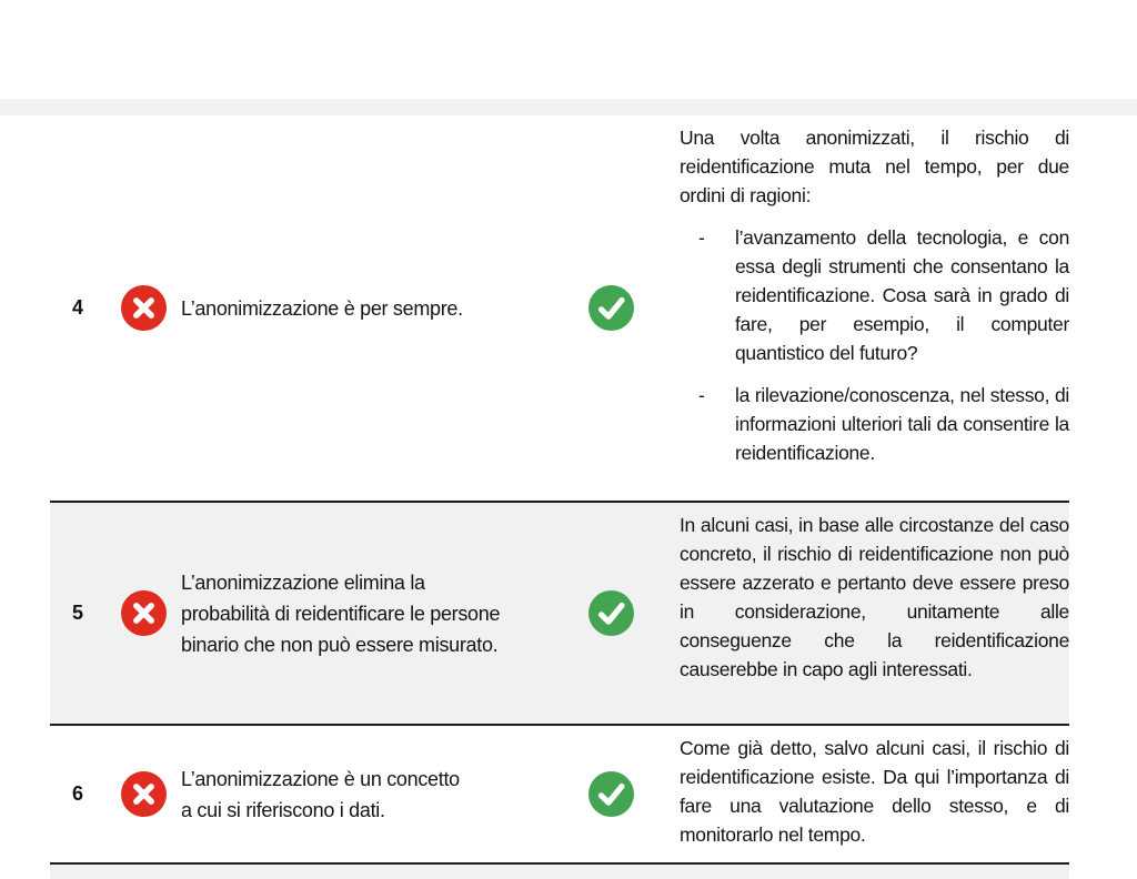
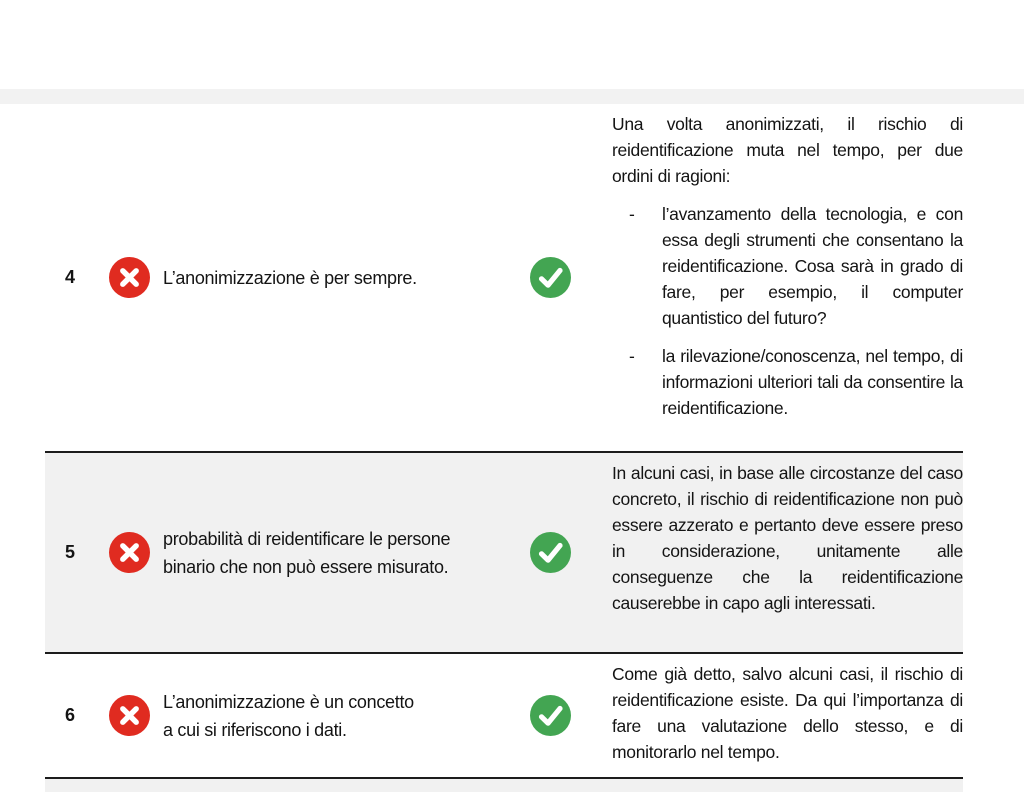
  4
  L’anonimizzazione è per sempre.
  Una volta anonimizzati, il rischio di reidentificazione muta nel tempo, per due ordini di ragioni:
  -
  l’avanzamento della tecnologia, e con essa degli strumenti che consentano la reidentificazione. Cosa sarà in grado di fare, per esempio, il computer quantistico del futuro?
  -
- la rilevazione/conoscenza, nel stesso, di informazioni ulteriori tali da consentire la reidentificazione.
+ la rilevazione/conoscenza, nel tempo, di informazioni ulteriori tali da consentire la reidentificazione.
  5
- L’anonimizzazione elimina la
  probabilità di reidentificare le persone
  binario che non può essere misurato.
  In alcuni casi, in base alle circostanze del caso concreto, il rischio di reidentificazione non può essere azzerato e pertanto deve essere preso in considerazione, unitamente alle conseguenze che la reidentificazione causerebbe in capo agli interessati.
  6
  L’anonimizzazione è un concetto
  a cui si riferiscono i dati.
  Come già detto, salvo alcuni casi, il rischio di reidentificazione esiste. Da qui l’importanza di fare una valutazione dello stesso, e di monitorarlo nel tempo.
